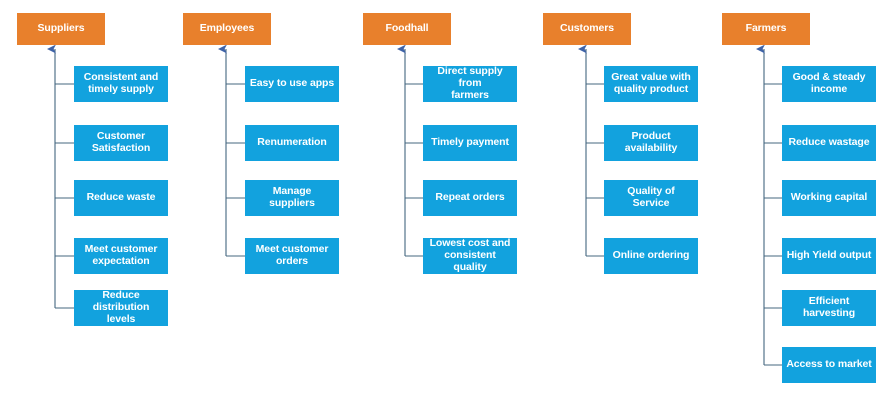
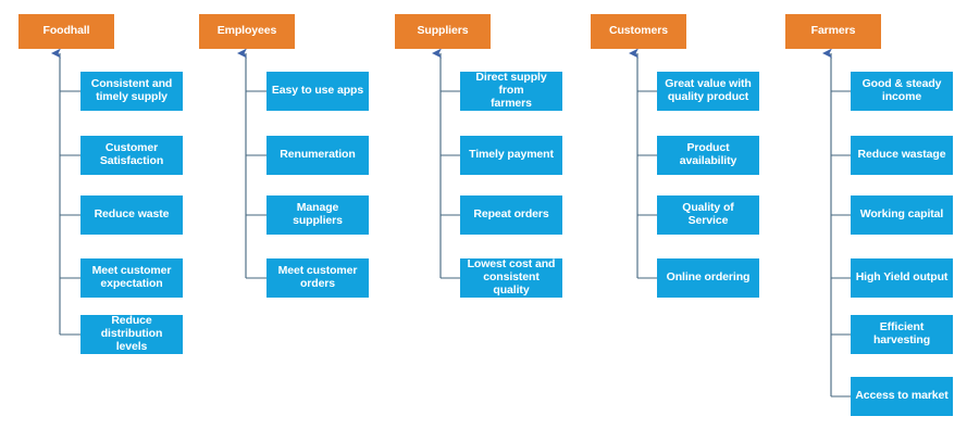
- Suppliers
+ Foodhall
  Consistent and
  timely supply
  Customer
  Satisfaction
  Reduce waste
  Meet customer
  expectation
  Reduce
  distribution levels
  Employees
  Easy to use apps
  Renumeration
  Manage suppliers
  Meet customer
  orders
- Foodhall
+ Suppliers
  Direct supply from
  farmers
  Timely payment
  Repeat orders
  Lowest cost and
  consistent quality
  Customers
  Great value with
  quality product
  Product
  availability
  Quality of Service
  Online ordering
  Farmers
  Good & steady
  income
  Reduce wastage
  Working capital
  High Yield output
  Efficient
  harvesting
  Access to market
